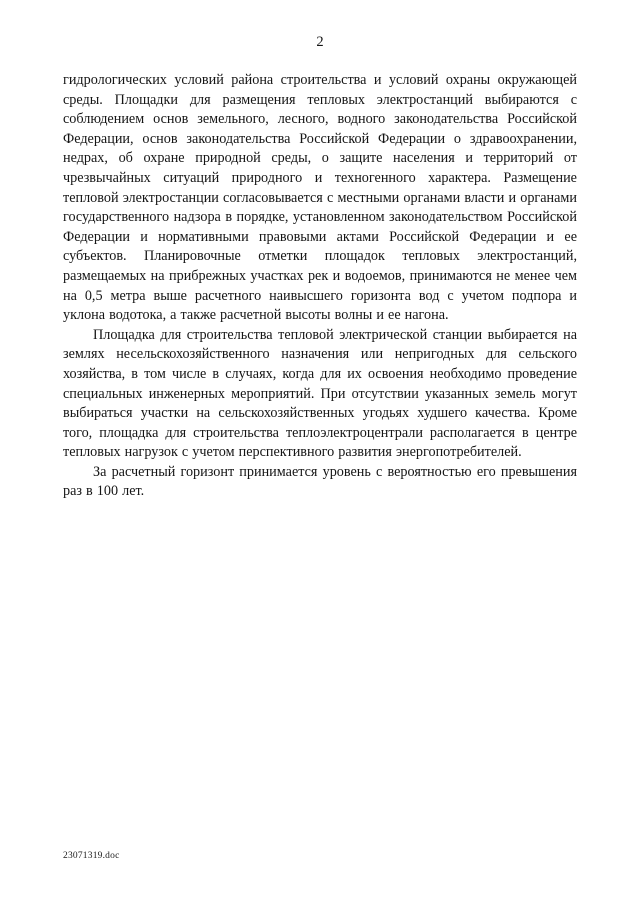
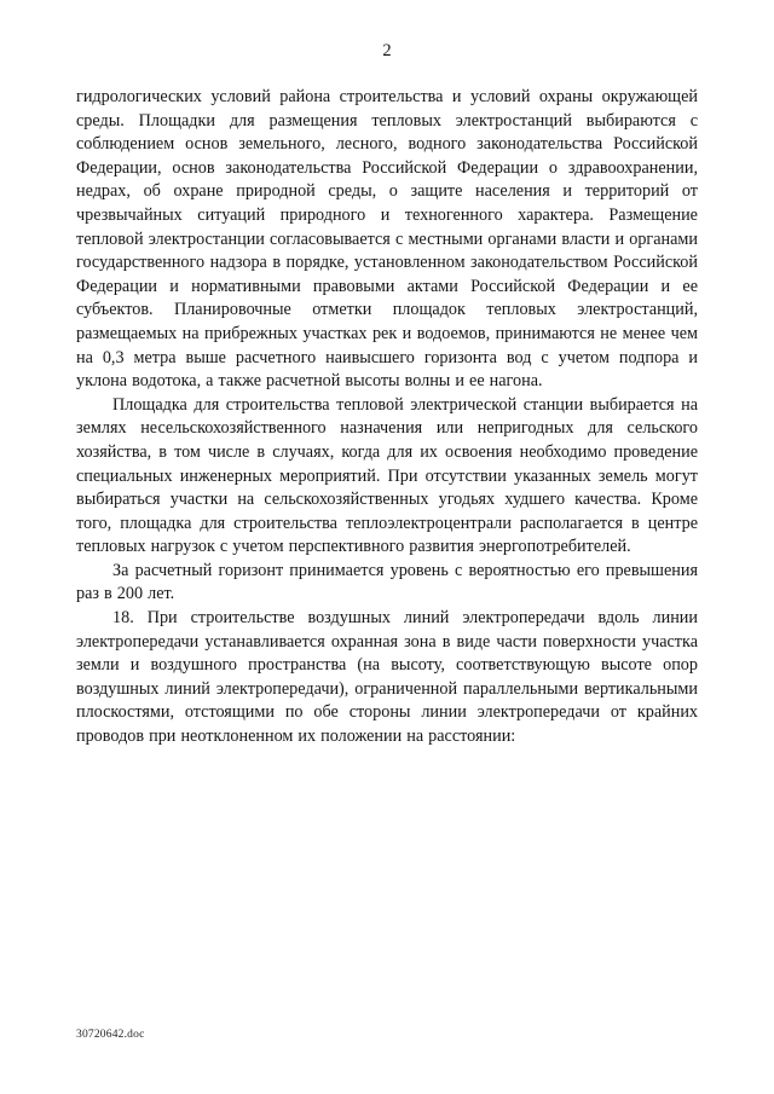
  2
- гидрологических условий района строительства и условий охраны окружающей среды. Площадки для размещения тепловых электростанций выбираются с соблюдением основ земельного, лесного, водного законодательства Российской Федерации, основ законодательства Российской Федерации о здравоохранении, недрах, об охране природной среды, о защите населения и территорий от чрезвычайных ситуаций природного и техногенного характера. Размещение тепловой электростанции согласовывается с местными органами власти и органами государственного надзора в порядке, установленном законодательством Российской Федерации и нормативными правовыми актами Российской Федерации и ее субъектов. Планировочные отметки площадок тепловых электростанций, размещаемых на прибрежных участках рек и водоемов, принимаются не менее чем на 0,5 метра выше расчетного наивысшего горизонта вод с учетом подпора и уклона водотока, а также расчетной высоты волны и ее нагона.
+ гидрологических условий района строительства и условий охраны окружающей среды. Площадки для размещения тепловых электростанций выбираются с соблюдением основ земельного, лесного, водного законодательства Российской Федерации, основ законодательства Российской Федерации о здравоохранении, недрах, об охране природной среды, о защите населения и территорий от чрезвычайных ситуаций природного и техногенного характера. Размещение тепловой электростанции согласовывается с местными органами власти и органами государственного надзора в порядке, установленном законодательством Российской Федерации и нормативными правовыми актами Российской Федерации и ее субъектов. Планировочные отметки площадок тепловых электростанций, размещаемых на прибрежных участках рек и водоемов, принимаются не менее чем на 0,3 метра выше расчетного наивысшего горизонта вод с учетом подпора и уклона водотока, а также расчетной высоты волны и ее нагона.
  Площадка для строительства тепловой электрической станции выбирается на землях несельскохозяйственного назначения или непригодных для сельского хозяйства, в том числе в случаях, когда для их освоения необходимо проведение специальных инженерных мероприятий. При отсутствии указанных земель могут выбираться участки на сельскохозяйственных угодьях худшего качества. Кроме того, площадка для строительства теплоэлектроцентрали располагается в центре тепловых нагрузок с учетом перспективного развития энергопотребителей.
- За расчетный горизонт принимается уровень с вероятностью его превышения раз в 100 лет.
+ За расчетный горизонт принимается уровень с вероятностью его превышения раз в 200 лет.
+ 18. При строительстве воздушных линий электропередачи вдоль линии электропередачи устанавливается охранная зона в виде части поверхности участка земли и воздушного пространства (на высоту, соответствующую высоте опор воздушных линий электропередачи), ограниченной параллельными вертикальными плоскостями, отстоящими по обе стороны линии электропередачи от крайних проводов при неотклоненном их положении на расстоянии:
- 23071319.doc
+ 30720642.doc
